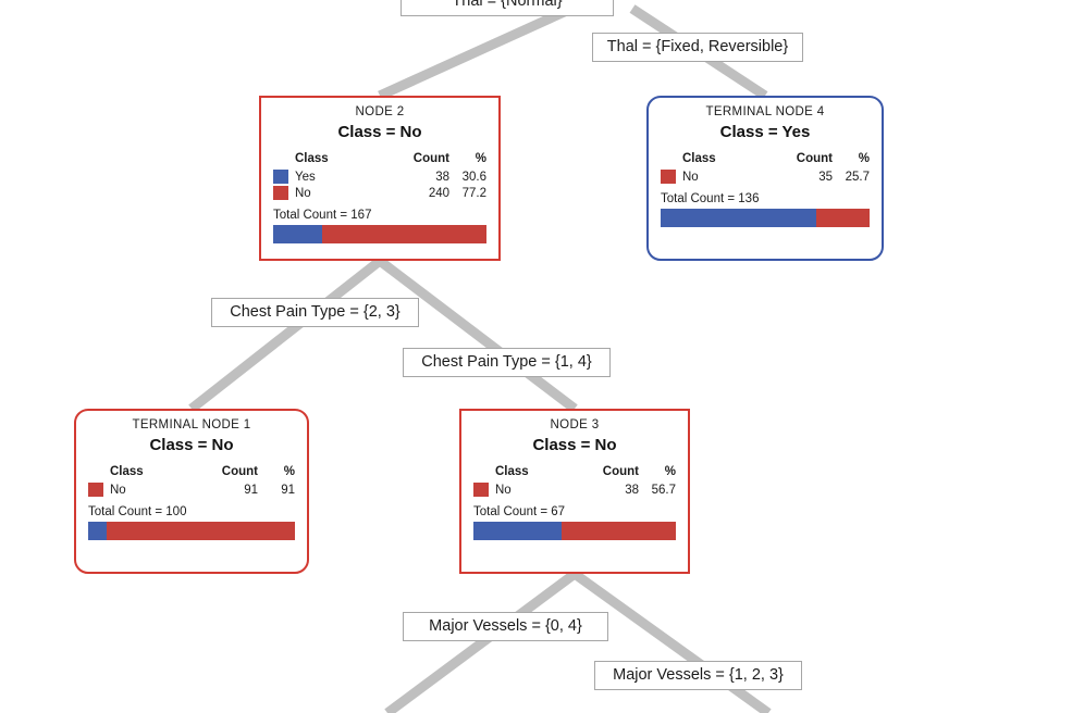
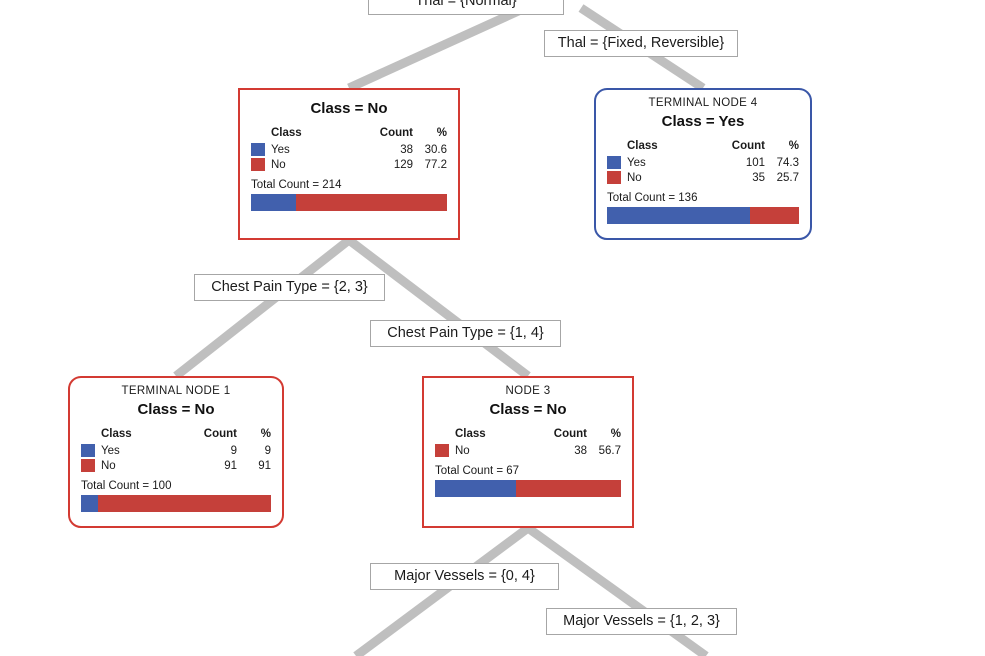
  Thal = {Normal}
  Thal = {Fixed, Reversible}
  Chest Pain Type = {2, 3}
  Chest Pain Type = {1, 4}
  Major Vessels = {0, 4}
  Major Vessels = {1, 2, 3}
- NODE 2
  Class = No
  	Class	Count	%
  	Yes	38	30.6
- 	No	240	77.2
+ 	No	129	77.2
- Total Count = 167
+ Total Count = 214
  TERMINAL NODE 4
  Class = Yes
  	Class	Count	%
+ 	Yes	101	74.3
  	No	35	25.7
  Total Count = 136
  TERMINAL NODE 1
  Class = No
  	Class	Count	%
+ 	Yes	9	9
  	No	91	91
  Total Count = 100
  NODE 3
  Class = No
  	Class	Count	%
  	No	38	56.7
  Total Count = 67
